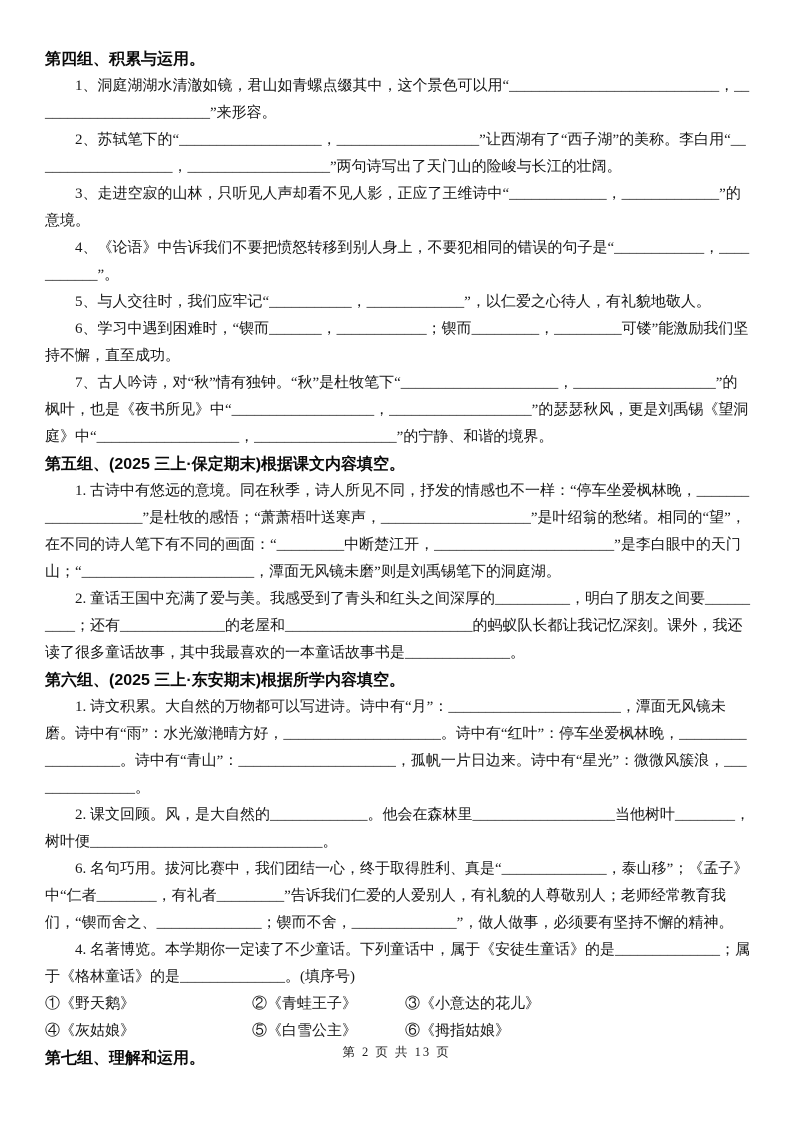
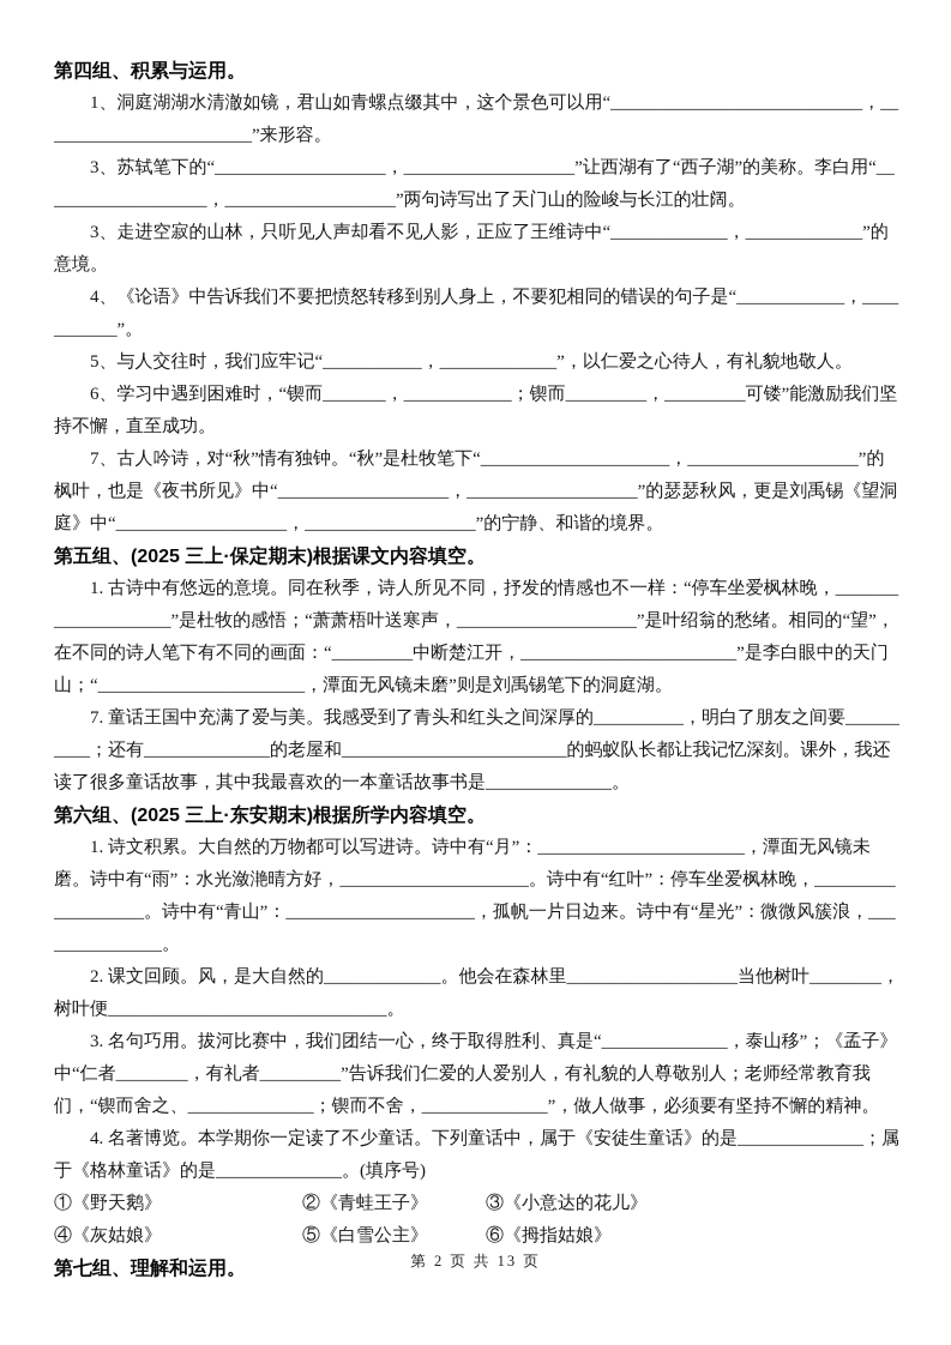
  第四组、积累与运用。
  1、洞庭湖湖水清澈如镜，君山如青螺点缀其中，这个景色可以用“____________________________，________________________”来形容。
- 2、苏轼笔下的“___________________，___________________”让西湖有了“西子湖”的美称。李白用“___________________，___________________”两句诗写出了天门山的险峻与长江的壮阔。
+ 3、苏轼笔下的“___________________，___________________”让西湖有了“西子湖”的美称。李白用“___________________，___________________”两句诗写出了天门山的险峻与长江的壮阔。
  3、走进空寂的山林，只听见人声却看不见人影，正应了王维诗中“_____________，_____________”的意境。
  4、《论语》中告诉我们不要把愤怒转移到别人身上，不要犯相同的错误的句子是“____________，___________”。
  5、与人交往时，我们应牢记“___________，_____________”，以仁爱之心待人，有礼貌地敬人。
  6、学习中遇到困难时，“锲而_______，____________；锲而_________，_________可镂”能激励我们坚持不懈，直至成功。
  7、古人吟诗，对“秋”情有独钟。“秋”是杜牧笔下“_____________________，___________________”的枫叶，也是《夜书所见》中“___________________，___________________”的瑟瑟秋风，更是刘禹锡《望洞庭》中“___________________，___________________”的宁静、和谐的境界。
  第五组、(2025 三上·保定期末)根据课文内容填空。
  1. 古诗中有悠远的意境。同在秋季，诗人所见不同，抒发的情感也不一样：“停车坐爱枫林晚，____________________”是杜牧的感悟；“萧萧梧叶送寒声，____________________”是叶绍翁的愁绪。相同的“望”，在不同的诗人笔下有不同的画面：“_________中断楚江开，________________________”是李白眼中的天门山；“_______________________，潭面无风镜未磨”则是刘禹锡笔下的洞庭湖。
- 2. 童话王国中充满了爱与美。我感受到了青头和红头之间深厚的__________，明白了朋友之间要__________；还有______________的老屋和_________________________的蚂蚁队长都让我记忆深刻。课外，我还读了很多童话故事，其中我最喜欢的一本童话故事书是______________。
+ 7. 童话王国中充满了爱与美。我感受到了青头和红头之间深厚的__________，明白了朋友之间要__________；还有______________的老屋和_________________________的蚂蚁队长都让我记忆深刻。课外，我还读了很多童话故事，其中我最喜欢的一本童话故事书是______________。
  第六组、(2025 三上·东安期末)根据所学内容填空。
  1. 诗文积累。大自然的万物都可以写进诗。诗中有“月”：_______________________，潭面无风镜未磨。诗中有“雨”：水光潋滟晴方好，_____________________。诗中有“红叶”：停车坐爱枫林晚，___________________。诗中有“青山”：_____________________，孤帆一片日边来。诗中有“星光”：微微风簇浪，_______________。
  2. 课文回顾。风，是大自然的_____________。他会在森林里___________________当他树叶________，树叶便_______________________________。
- 6. 名句巧用。拔河比赛中，我们团结一心，终于取得胜利、真是“______________，泰山移”；《孟子》中“仁者________，有礼者_________”告诉我们仁爱的人爱别人，有礼貌的人尊敬别人；老师经常教育我们，“锲而舍之、______________；锲而不舍，______________”，做人做事，必须要有坚持不懈的精神。
+ 3. 名句巧用。拔河比赛中，我们团结一心，终于取得胜利、真是“______________，泰山移”；《孟子》中“仁者________，有礼者_________”告诉我们仁爱的人爱别人，有礼貌的人尊敬别人；老师经常教育我们，“锲而舍之、______________；锲而不舍，______________”，做人做事，必须要有坚持不懈的精神。
  4. 名著博览。本学期你一定读了不少童话。下列童话中，属于《安徒生童话》的是______________；属于《格林童话》的是______________。(填序号)
  ①《野天鹅》
  ②《青蛙王子》
  ③《小意达的花儿》
  ④《灰姑娘》
  ⑤《白雪公主》
  ⑥《拇指姑娘》
  第七组、理解和运用。
  第 2 页 共 13 页
